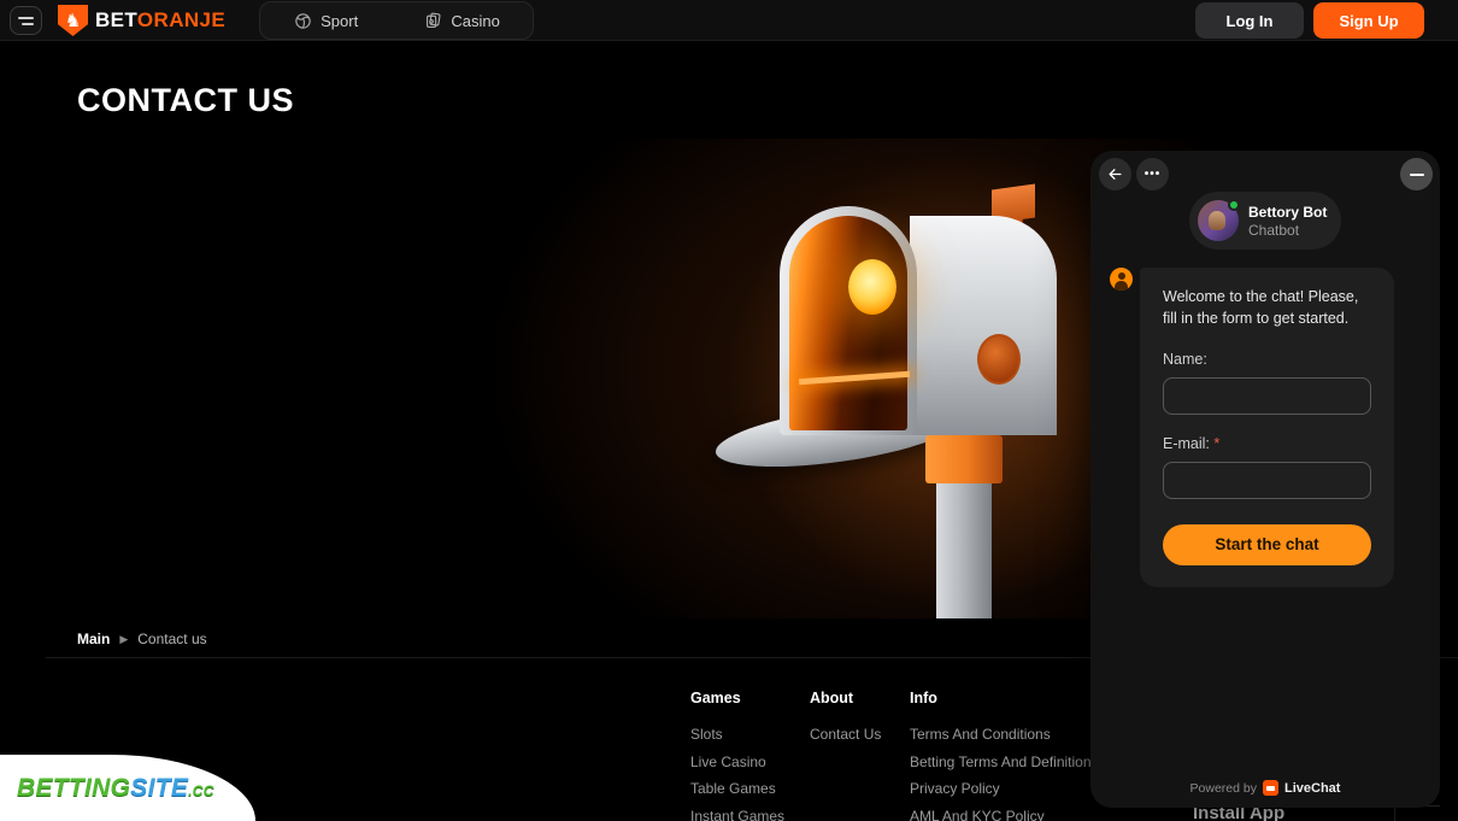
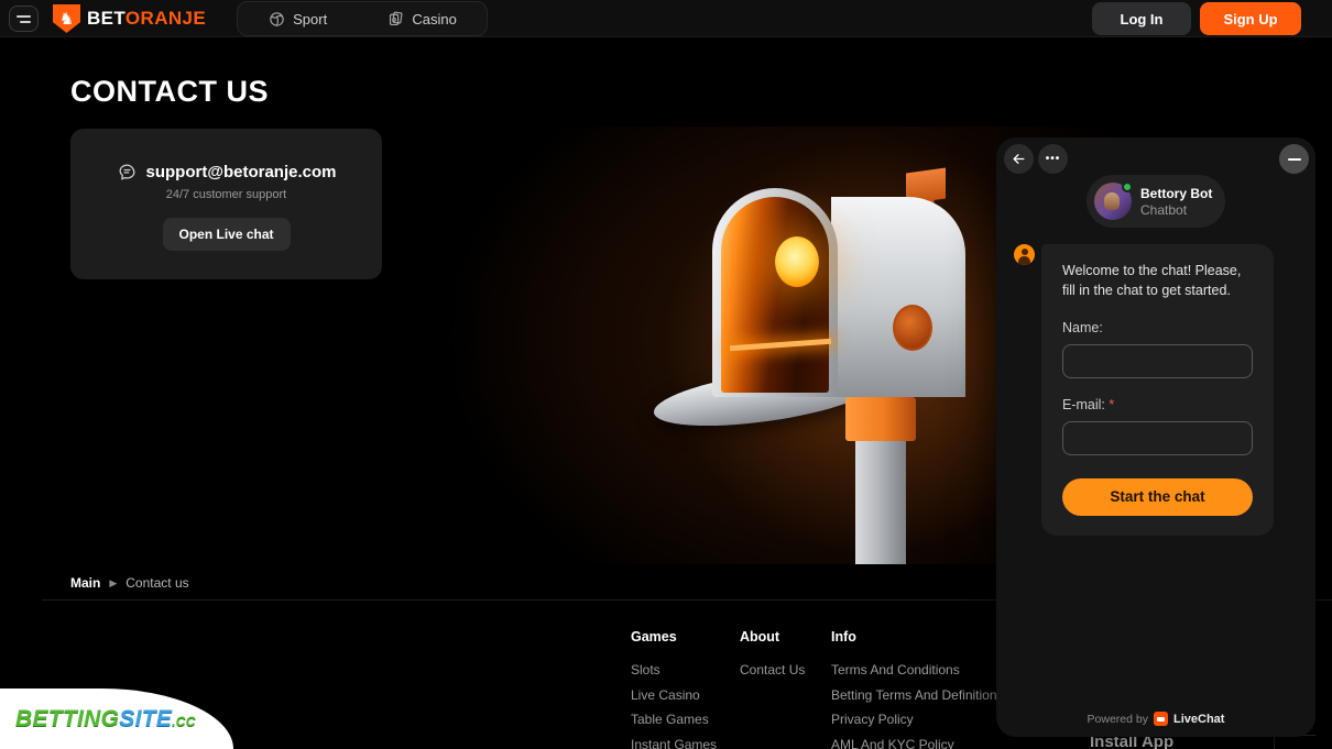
  ♞
  BETORANJE
  Sport
  Casino
  Log In
  Sign Up
  CONTACT US
+ support@betoranje.com
+ 24/7 customer support
+ Open Live chat
  Main
  ▶
  Contact us
  Games
  Slots
  Live Casino
  Table Games
  Instant Games
  About
  Contact Us
  Info
  Terms And Conditions
  Betting Terms And Definition
  Privacy Policy
  AML And KYC Policy
  Install App
  BETTINGSITE.CC
  •••
  Bettory Bot
  Chatbot
- Welcome to the chat! Please, fill in the form to get started.
+ Welcome to the chat! Please, fill in the chat to get started.
  Name:
  E-mail: *
  Start the chat
  Powered by
  LiveChat
